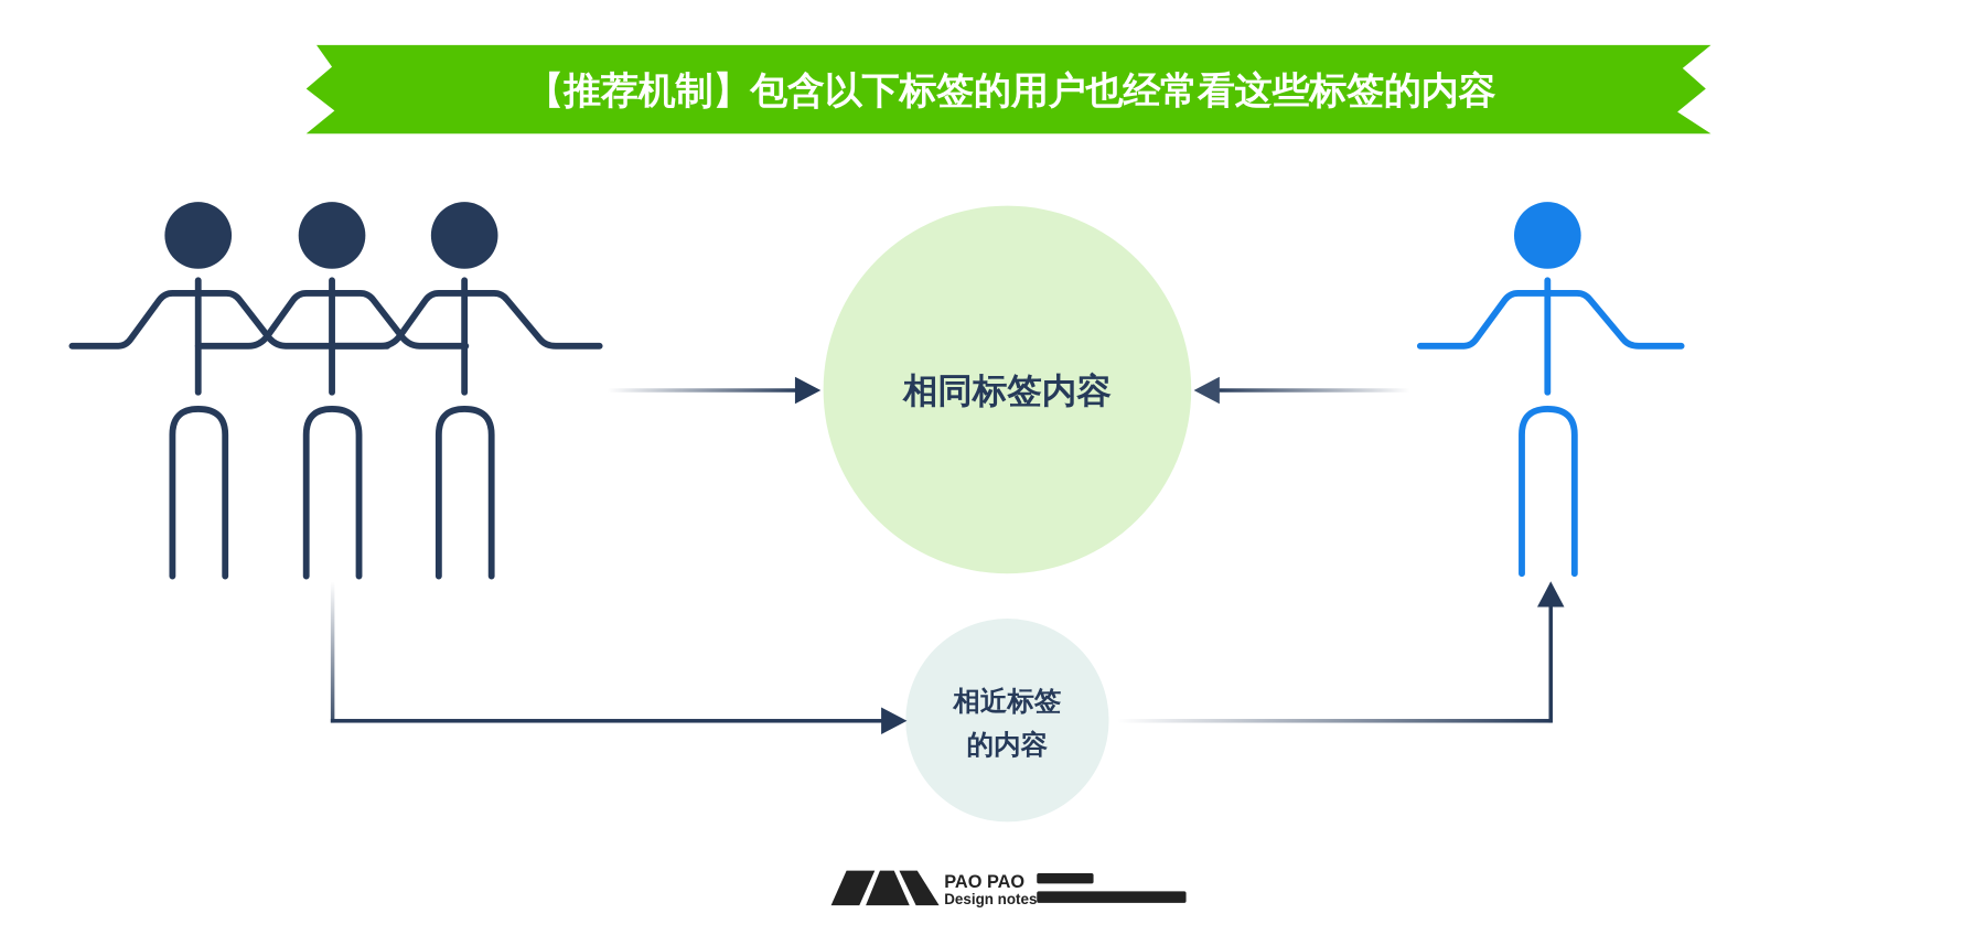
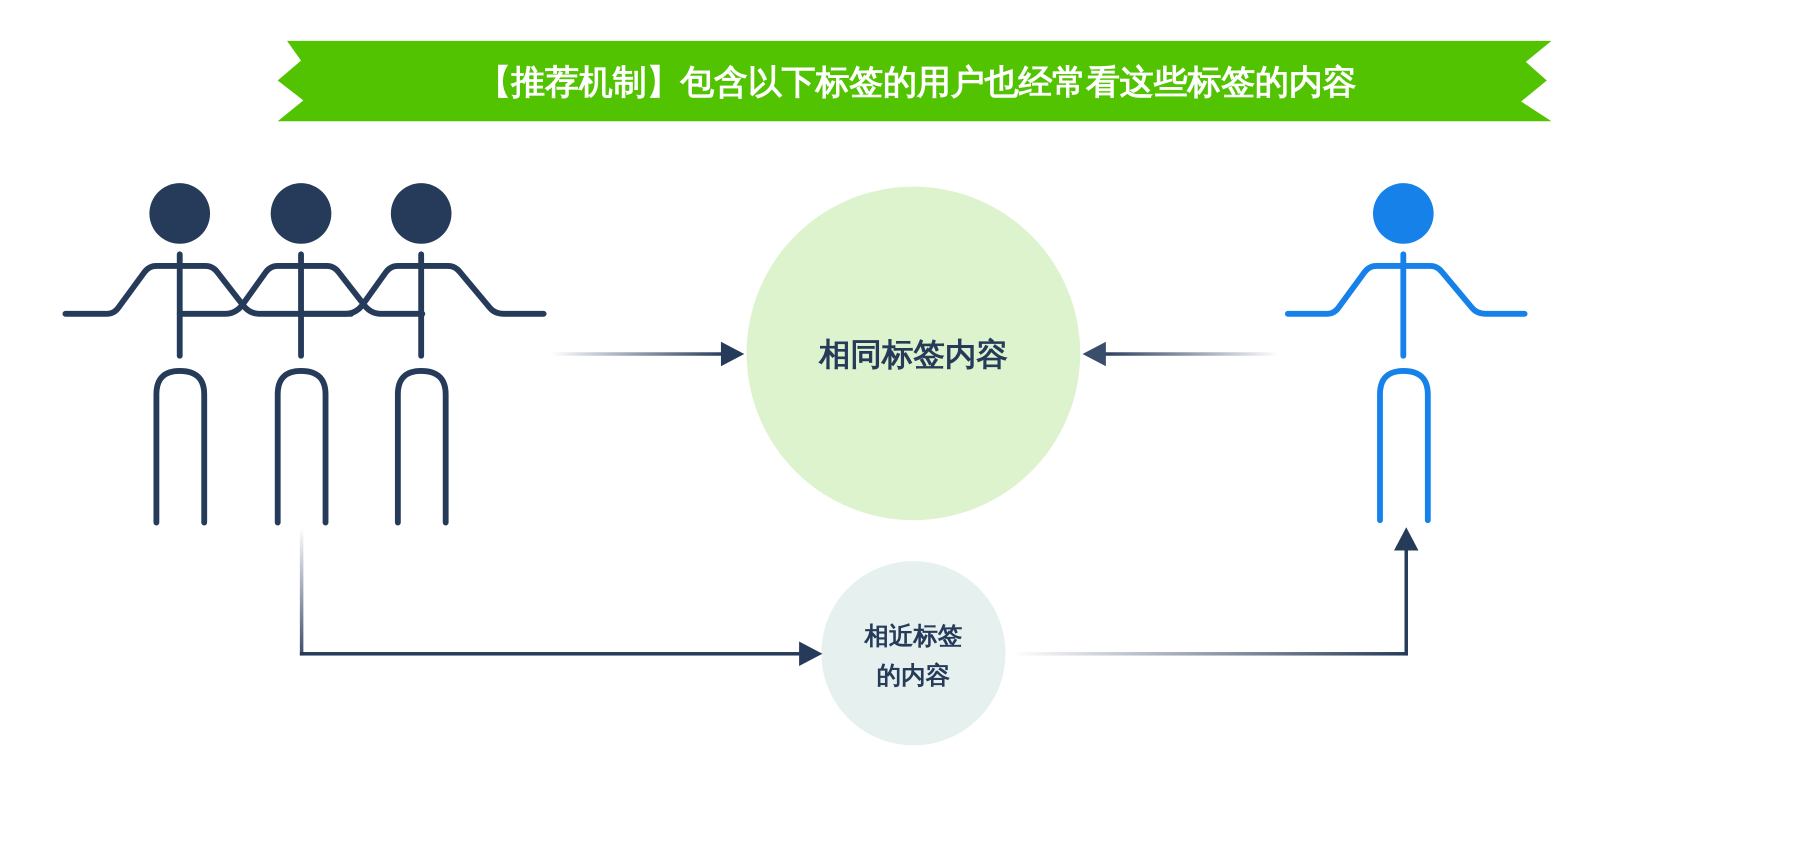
  【推荐机制】包含以下标签的用户也经常看这些标签的内容
  相同标签内容
  相近标签
  的内容
- PAO PAO
- Design notes
